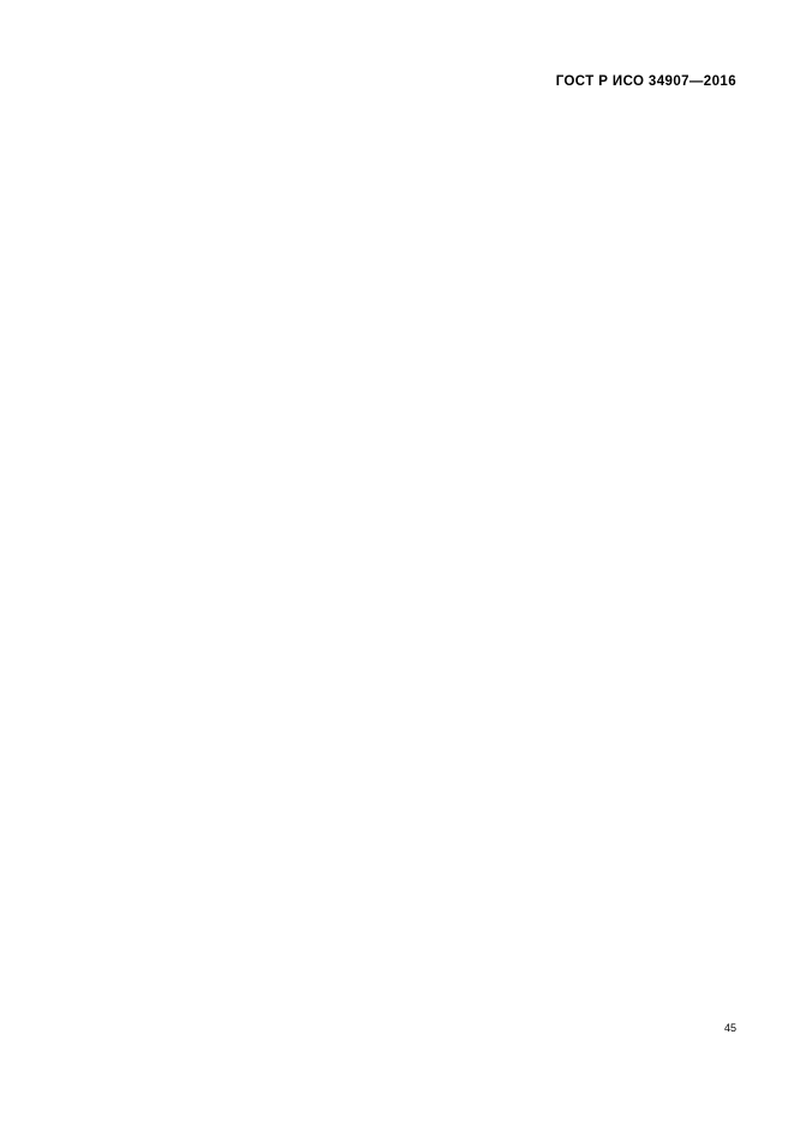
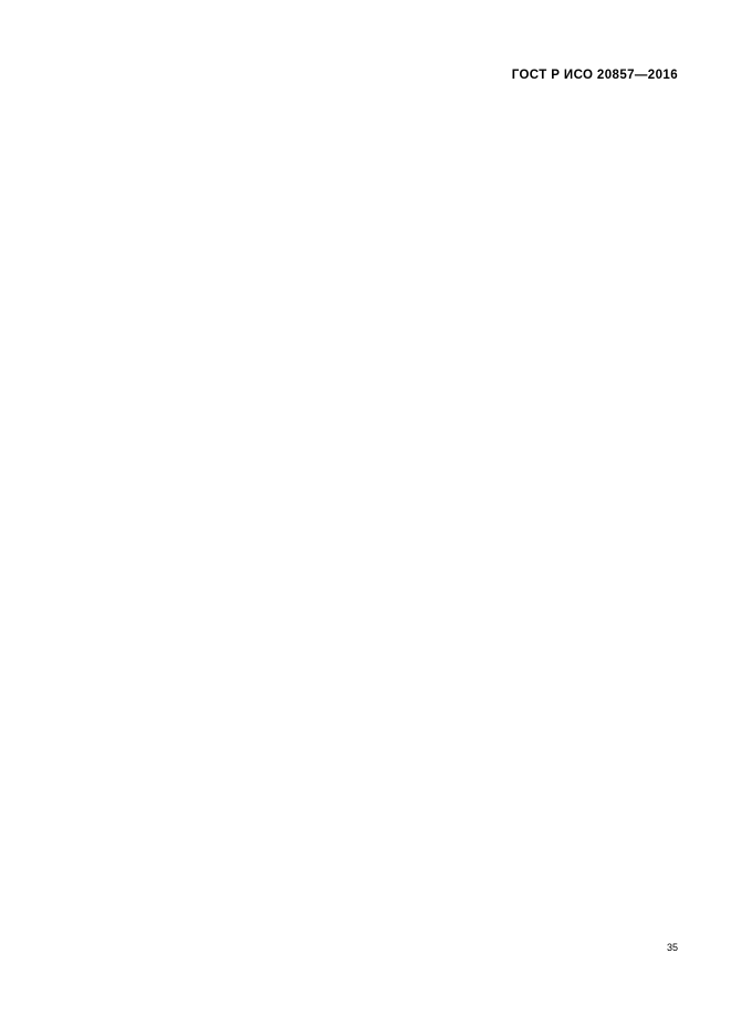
- ГОСТ Р ИСО 34907—2016
+ ГОСТ Р ИСО 20857—2016
- 45
+ 35
